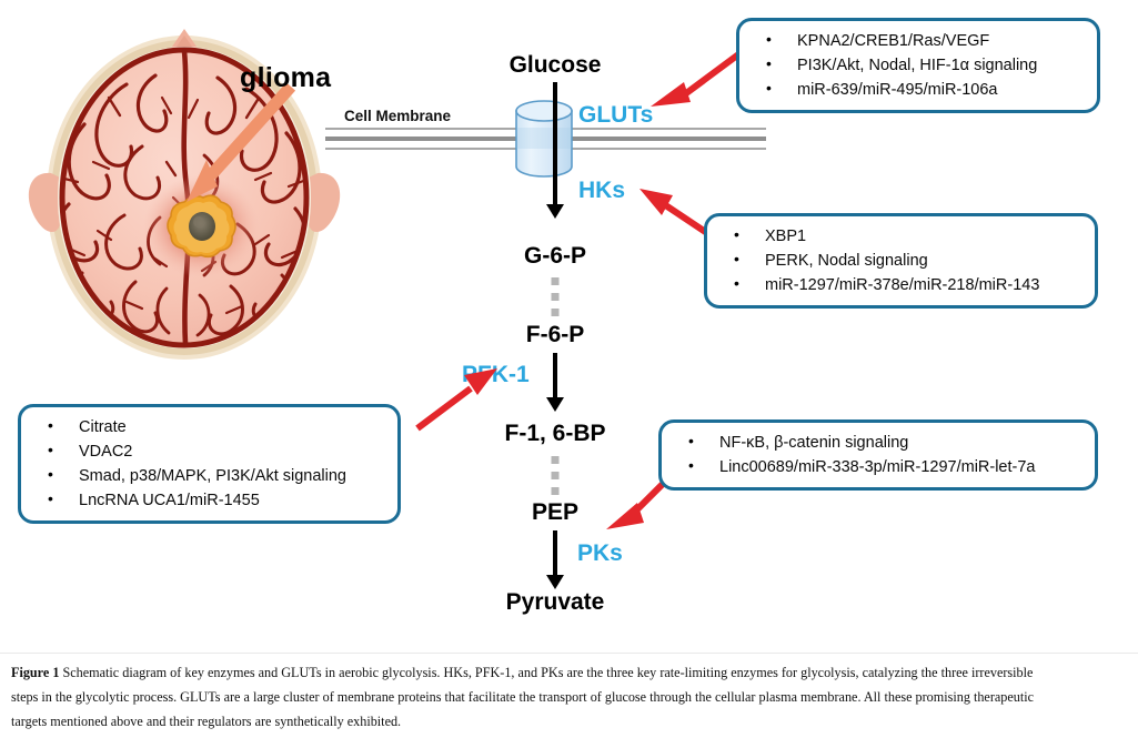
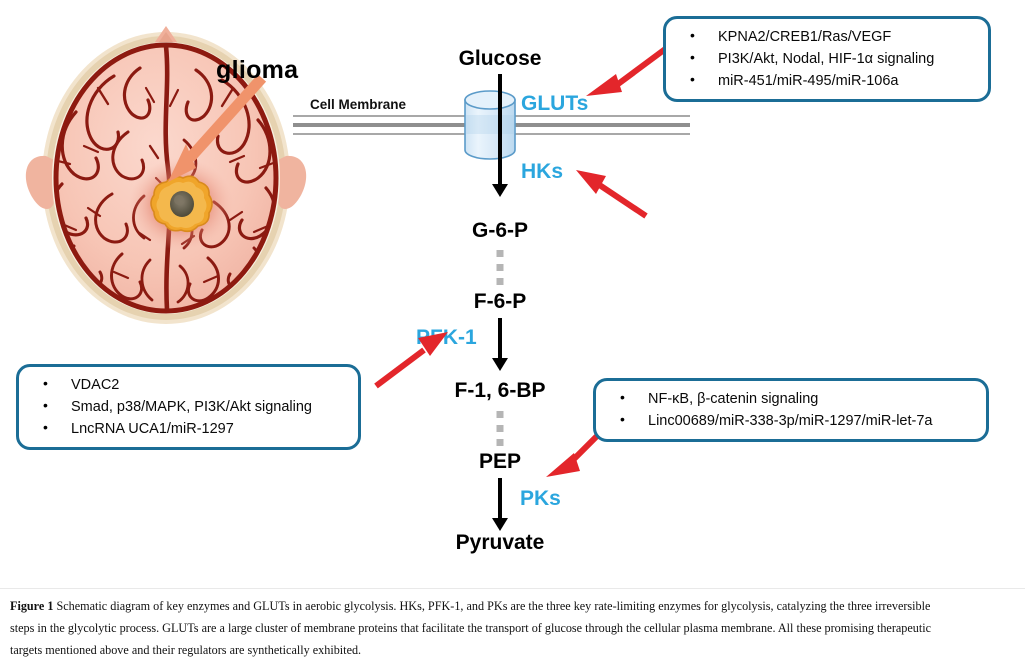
  glioma
  Cell Membrane
  Glucose
  GLUTs
  HKs
  G-6-P
  F-6-P
  F-1, 6-BP
  PEP
  PKs
  Pyruvate
  KPNA2/CREB1/Ras/VEGF
  PI3K/Akt, Nodal, HIF-1α signaling
- miR-639/miR-495/miR-106a
+ miR-451/miR-495/miR-106a
- XBP1
- PERK, Nodal signaling
- miR-1297/miR-378e/miR-218/miR-143
- Citrate
  VDAC2
  Smad, p38/MAPK, PI3K/Akt signaling
- LncRNA UCA1/miR-1455
+ LncRNA UCA1/miR-1297
  NF-κB, β-catenin signaling
  Linc00689/miR-338-3p/miR-1297/miR-let-7a
  Figure 1 Schematic diagram of key enzymes and GLUTs in aerobic glycolysis. HKs, PFK-1, and PKs are the three key rate-limiting enzymes for glycolysis, catalyzing the three irreversible steps in the glycolytic process. GLUTs are a large cluster of membrane proteins that facilitate the transport of glucose through the cellular plasma membrane. All these promising therapeutic targets mentioned above and their regulators are synthetically exhibited.
